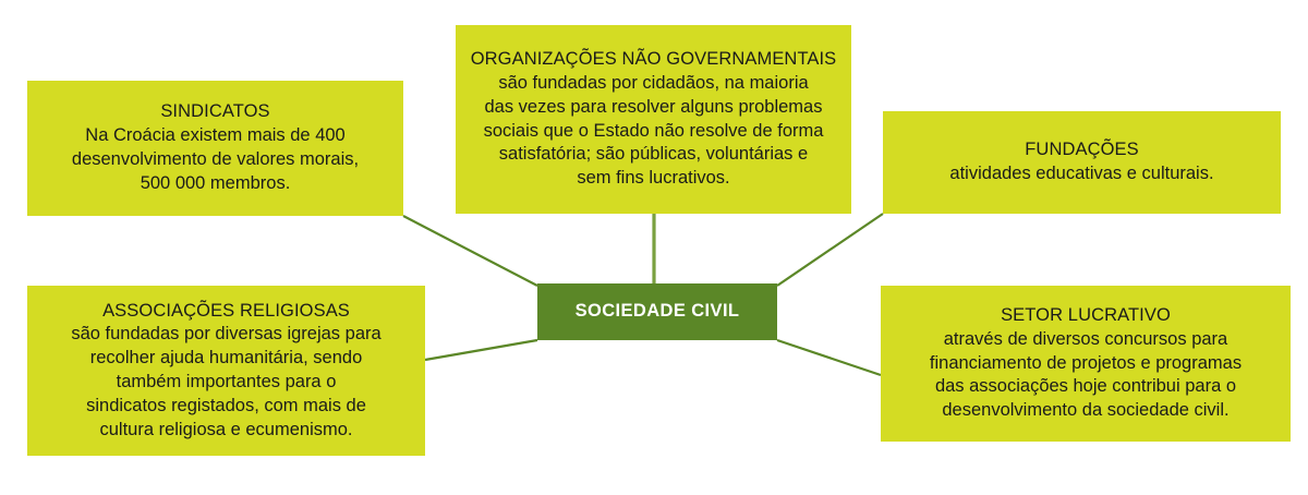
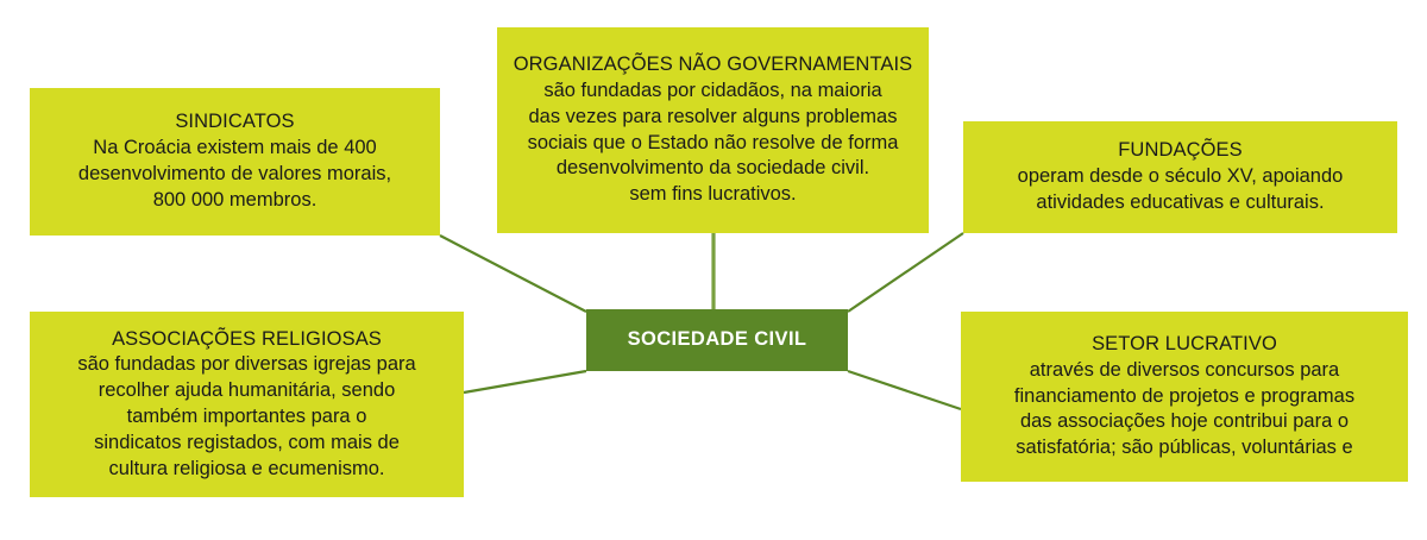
  SINDICATOS
  Na Croácia existem mais de 400
  desenvolvimento de valores morais,
- 500 000 membros.
+ 800 000 membros.
  ORGANIZAÇÕES NÃO GOVERNAMENTAIS
  são fundadas por cidadãos, na maioria
  das vezes para resolver alguns problemas
  sociais que o Estado não resolve de forma
- satisfatória; são públicas, voluntárias e
+ desenvolvimento da sociedade civil.
  sem fins lucrativos.
  FUNDAÇÕES
+ operam desde o século XV, apoiando
  atividades educativas e culturais.
  ASSOCIAÇÕES RELIGIOSAS
  são fundadas por diversas igrejas para
  recolher ajuda humanitária, sendo
  também importantes para o
  sindicatos registados, com mais de
  cultura religiosa e ecumenismo.
  SETOR LUCRATIVO
  através de diversos concursos para
  financiamento de projetos e programas
  das associações hoje contribui para o
- desenvolvimento da sociedade civil.
+ satisfatória; são públicas, voluntárias e
  SOCIEDADE CIVIL
